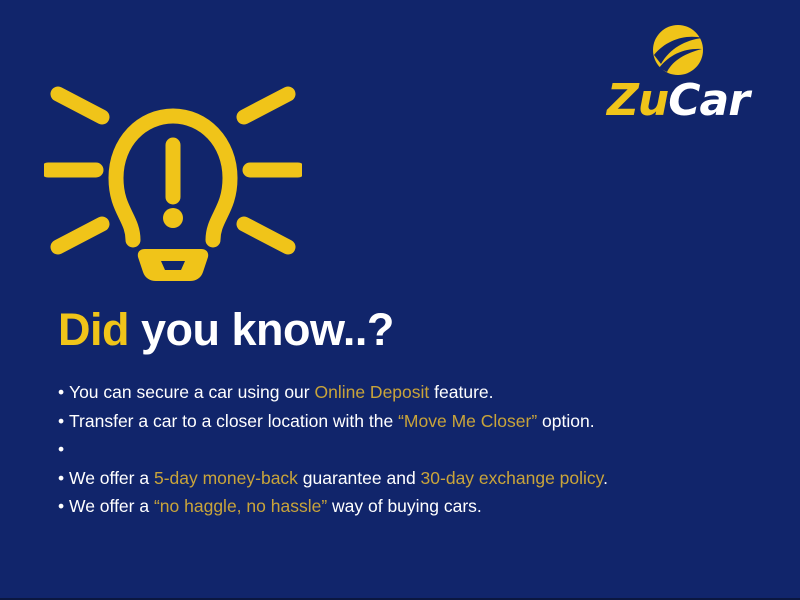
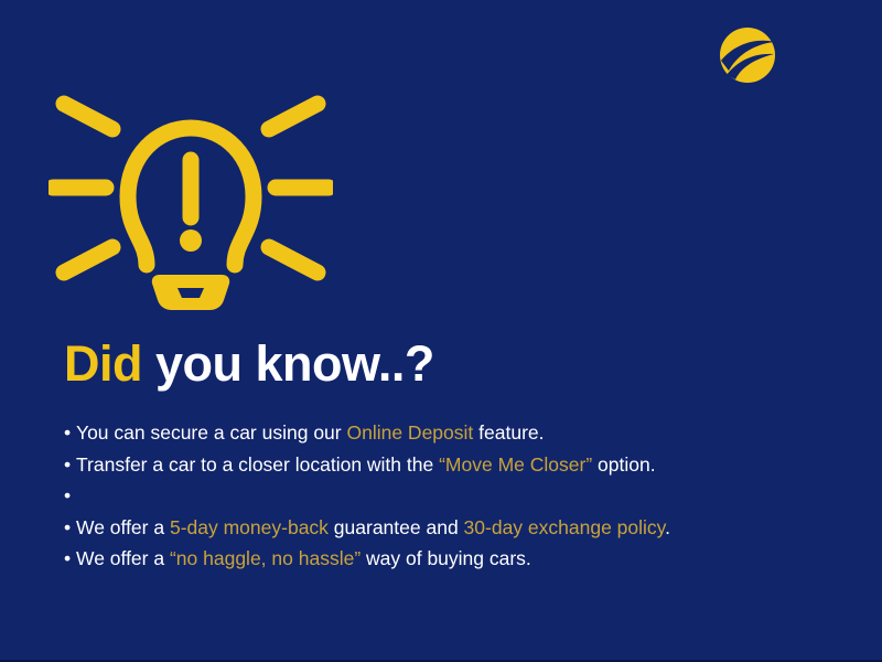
- ZuCar
  Did you know..?
  •
  You can secure a car using our Online Deposit feature.
  •
  Transfer a car to a closer location with the “Move Me Closer” option.
  •
  •
  We offer a 5-day money-back guarantee and 30-day exchange policy.
  •
  We offer a “no haggle, no hassle” way of buying cars.
